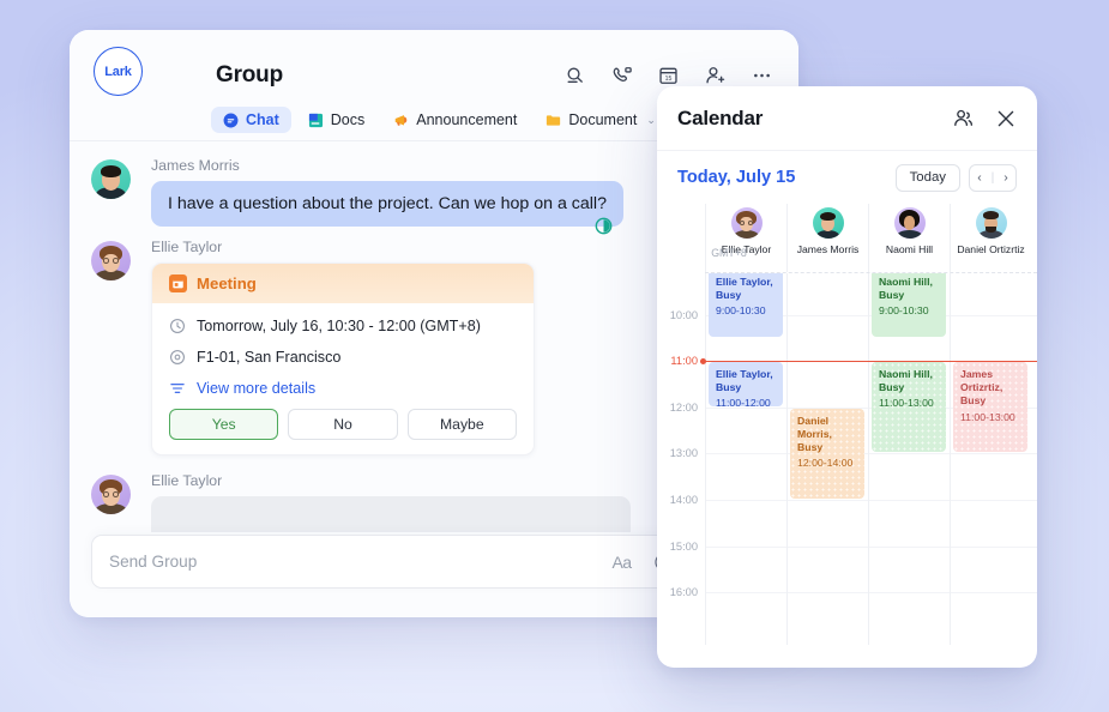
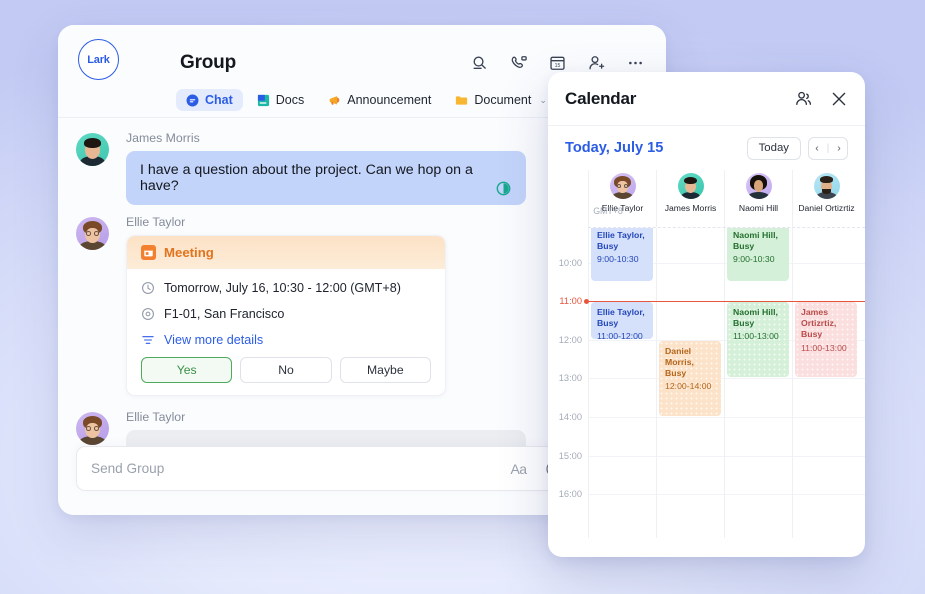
  Lark
  Group
  Chat
  Docs
  Announcement
  Document
  ⌄
  James Morris
- I have a question about the project. Can we hop on a call?
+ I have a question about the project. Can we hop on a have?
  Ellie Taylor
  Meeting
  Tomorrow, July 16, 10:30 - 12:00 (GMT+8)
  F1-01, San Francisco
  View more details
  Yes
  No
  Maybe
  Ellie Taylor
  Send Group
  Aa
  Calendar
  Today, July 15
  Today
  ‹
  ›
  GMT+8
  Ellie Taylor
  James Morris
  Naomi Hill
  Daniel Ortizrtiz
  10:00
  11:00
  12:00
  13:00
  14:00
  15:00
  16:00
  Ellie Taylor,
  Busy
  9:00-10:30
  Ellie Taylor,
  Busy
  11:00-12:00
  Daniel
  Morris,
  Busy
  12:00-14:00
  Naomi Hill,
  Busy
  9:00-10:30
  Naomi Hill,
  Busy
  11:00-13:00
  James
  Ortizrtiz,
  Busy
  11:00-13:00
